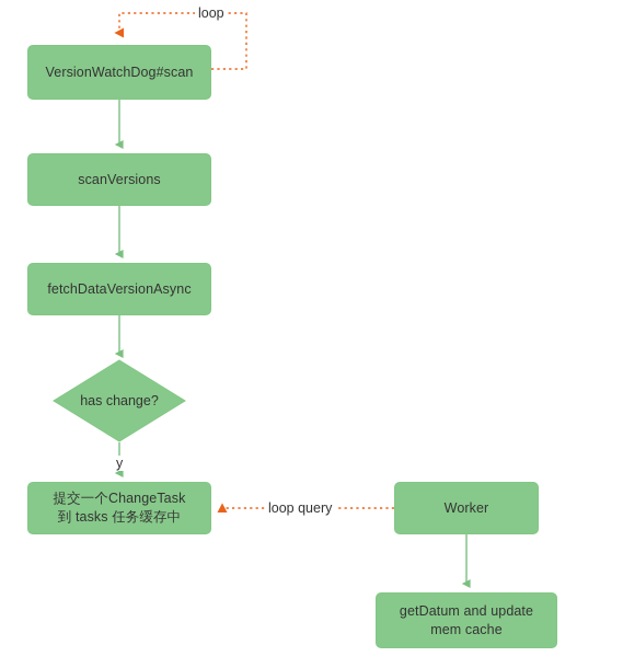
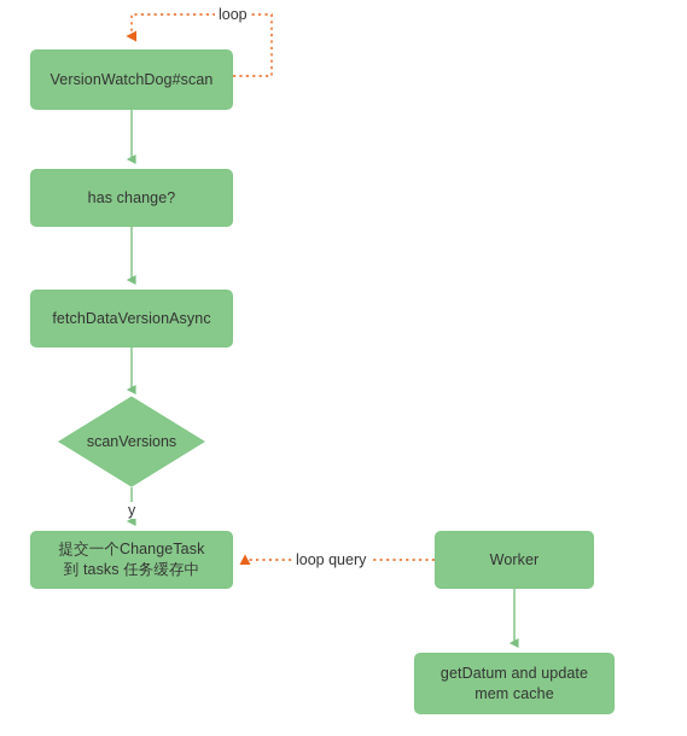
  VersionWatchDog#scan
- scanVersions
+ has change?
  fetchDataVersionAsync
- has change?
+ scanVersions
  提交一个ChangeTask
  到 tasks 任务缓存中
  Worker
  getDatum and update
  mem cache
  loop
  y
  loop query
